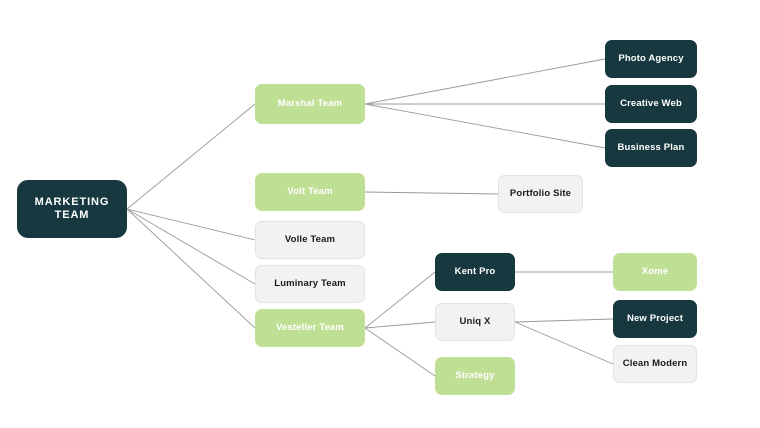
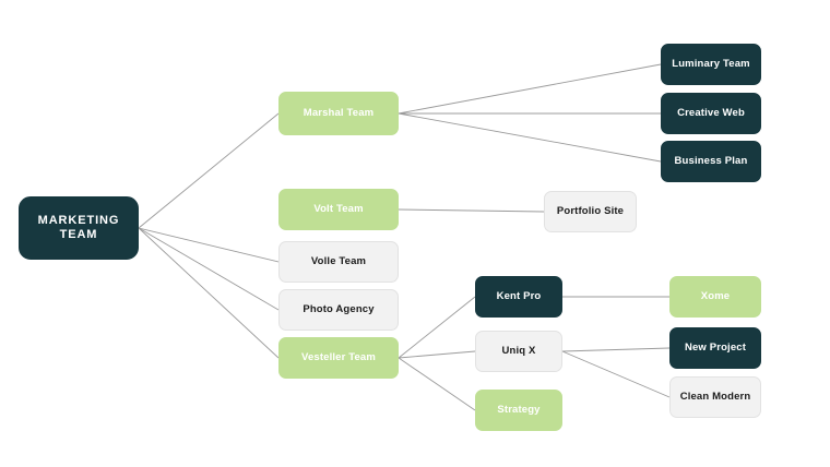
  MARKETING TEAM
  Marshal Team
  Volt Team
  Volle Team
- Luminary Team
+ Photo Agency
  Vesteller Team
- Photo Agency
+ Luminary Team
  Creative Web
  Business Plan
  Portfolio Site
  Kent Pro
  Uniq X
  Strategy
  Xome
  New Project
  Clean Modern
